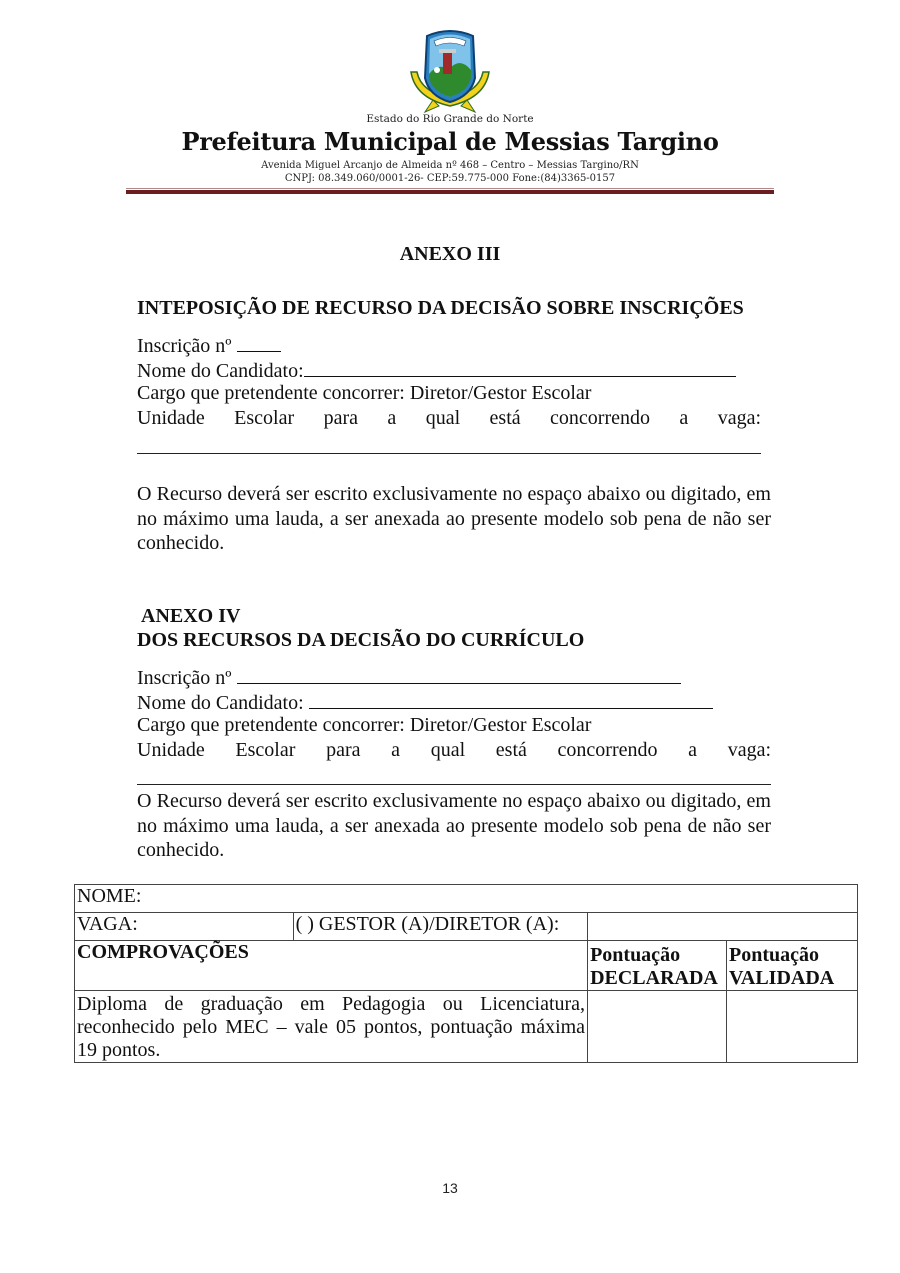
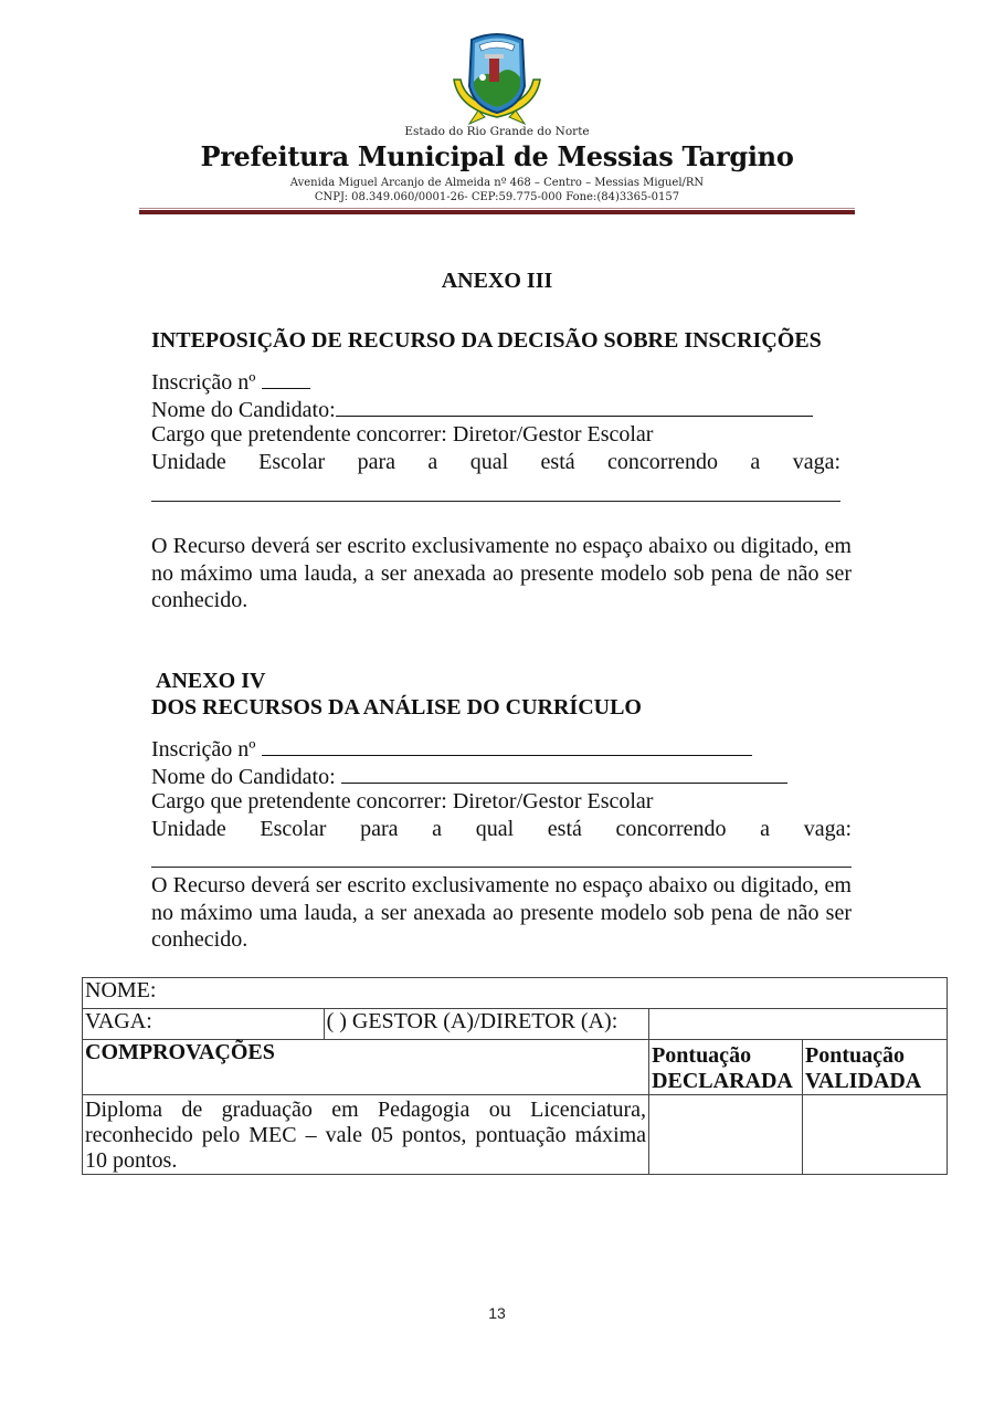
  Estado do Rio Grande do Norte
  Prefeitura Municipal de Messias Targino
- Avenida Miguel Arcanjo de Almeida nº 468 – Centro – Messias Targino/RN
+ Avenida Miguel Arcanjo de Almeida nº 468 – Centro – Messias Miguel/RN
  CNPJ: 08.349.060/0001-26- CEP:59.775-000 Fone:(84)3365-0157
  ANEXO III
  INTEPOSIÇÃO DE RECURSO DA DECISÃO SOBRE INSCRIÇÕES
  Inscrição nº
  Nome do Candidato:
  Cargo que pretendente concorrer: Diretor/Gestor Escolar
  Unidade
  Escolar
  para
  a
  qual
  está
  concorrendo
  a
  vaga:
  O Recurso deverá ser escrito exclusivamente no espaço abaixo ou digitado, em no máximo uma lauda, a ser anexada ao presente modelo sob pena de não ser conhecido.
  ANEXO IV
- DOS RECURSOS DA DECISÃO DO CURRÍCULO
+ DOS RECURSOS DA ANÁLISE DO CURRÍCULO
  Inscrição nº
  Nome do Candidato:
  Cargo que pretendente concorrer: Diretor/Gestor Escolar
  Unidade
  Escolar
  para
  a
  qual
  está
  concorrendo
  a
  vaga:
  O Recurso deverá ser escrito exclusivamente no espaço abaixo ou digitado, em no máximo uma lauda, a ser anexada ao presente modelo sob pena de não ser conhecido.
  NOME:
  VAGA:	( ) GESTOR (A)/DIRETOR (A):
  COMPROVAÇÕES	Pontuação DECLARADA	Pontuação VALIDADA
- Diploma de graduação em Pedagogia ou Licenciatura, reconhecido pelo MEC – vale 05 pontos, pontuação máxima 19 pontos.
+ Diploma de graduação em Pedagogia ou Licenciatura, reconhecido pelo MEC – vale 05 pontos, pontuação máxima 10 pontos.
  13
